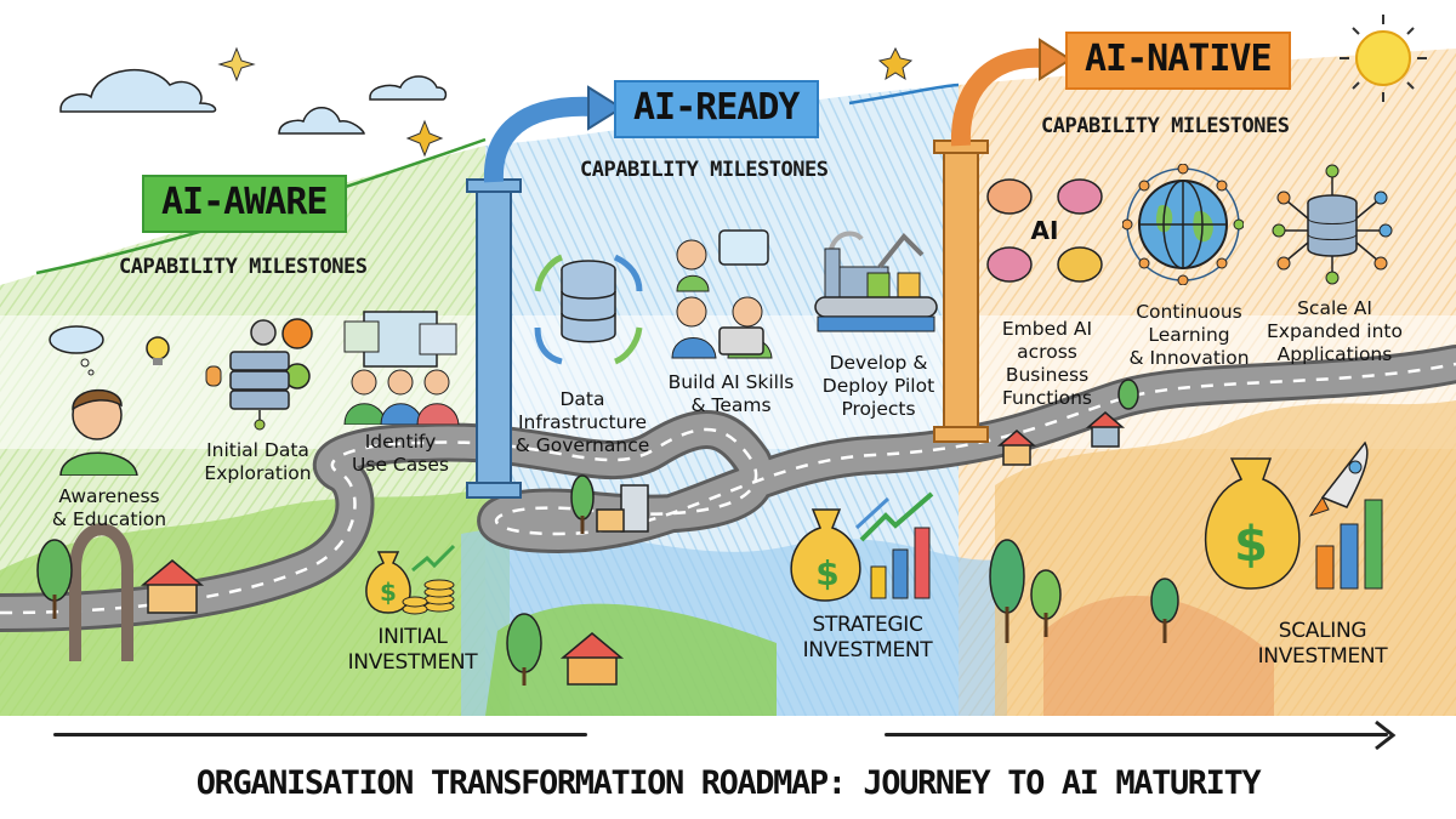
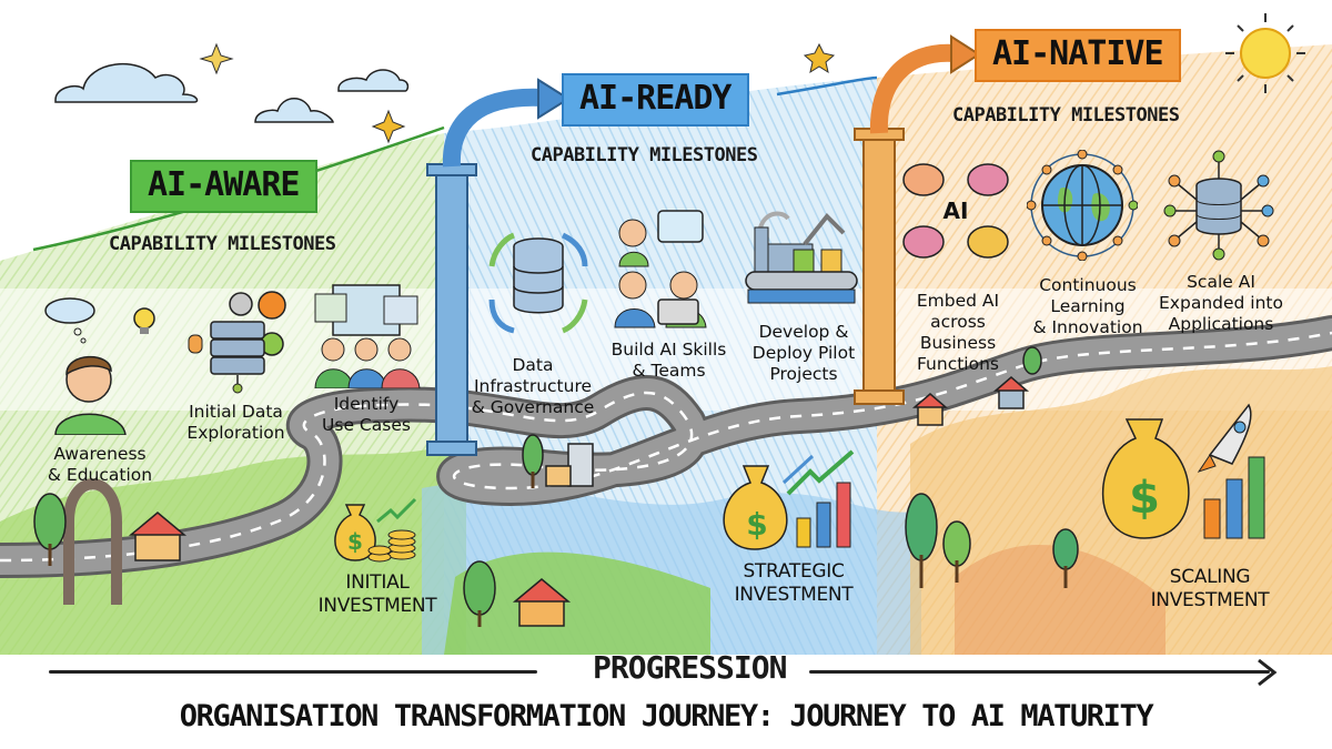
  AI-AWARE
  AI-READY
  AI-NATIVE
  CAPABILITY MILESTONES
  CAPABILITY MILESTONES
  CAPABILITY MILESTONES
  Awareness
  & Education
  Initial Data
  Exploration
  Identify
  Use Cases
  Data
  Infrastructure
  & Governance
  Build AI Skills
  & Teams
  Develop &
  Deploy Pilot
  Projects
  AI
  Embed AI
  across
  Business
  Functions
  Continuous
  Learning
  & Innovation
  Scale AI
  Expanded into
  Applications
  $
  INITIAL
  INVESTMENT
  $
  STRATEGIC
  INVESTMENT
  $
  SCALING
  INVESTMENT
+ PROGRESSION
- ORGANISATION TRANSFORMATION ROADMAP: JOURNEY TO AI MATURITY
+ ORGANISATION TRANSFORMATION JOURNEY: JOURNEY TO AI MATURITY
